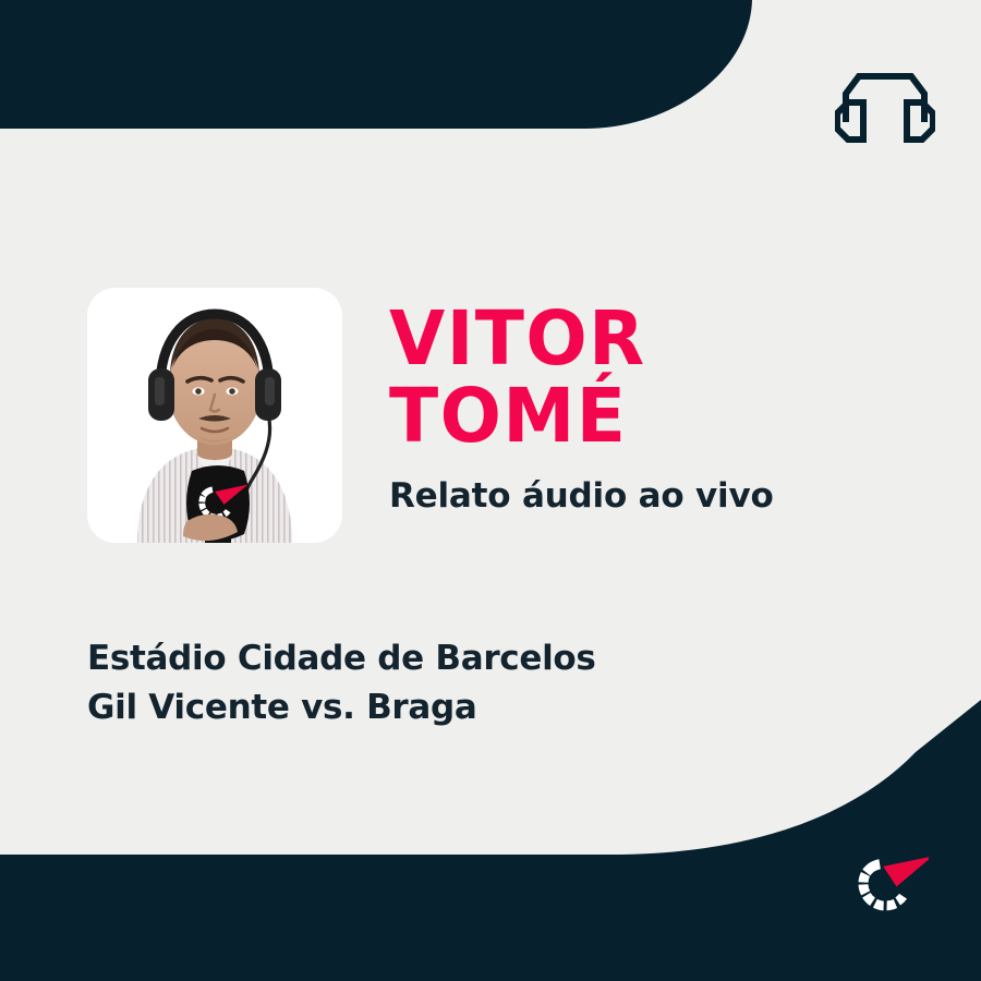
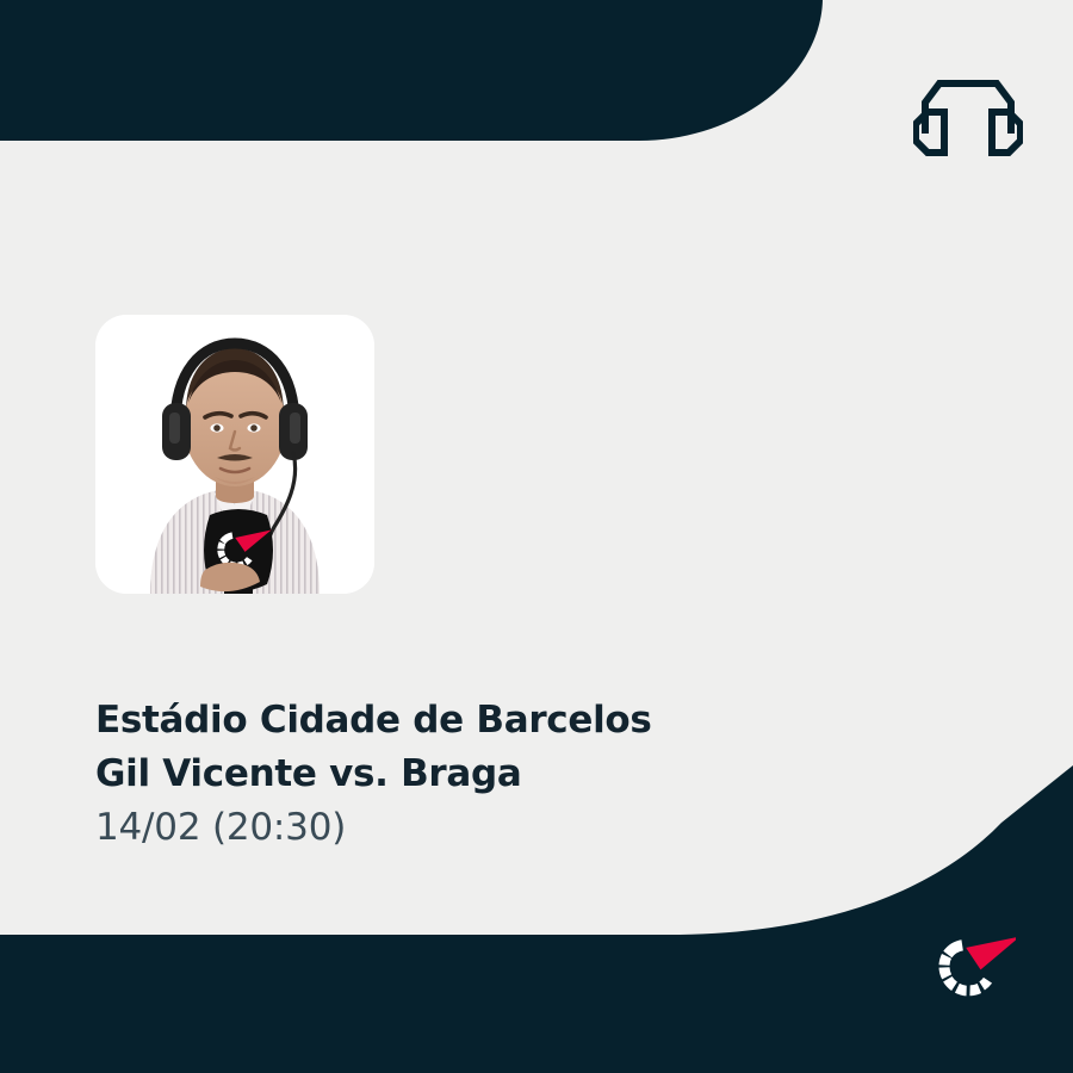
- VITOR
- TOMÉ
- Relato áudio ao vivo
  Estádio Cidade de Barcelos
  Gil Vicente vs. Braga
+ 14/02 (20:30)
